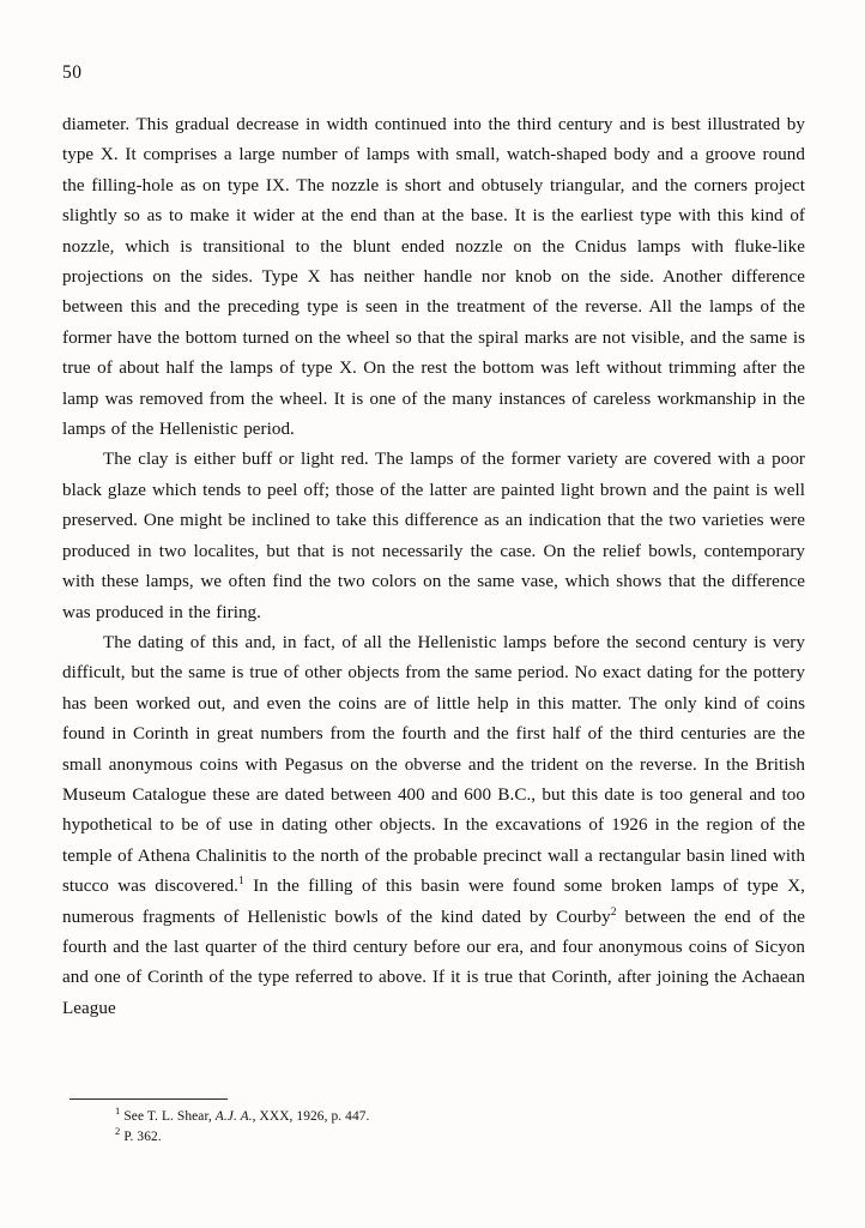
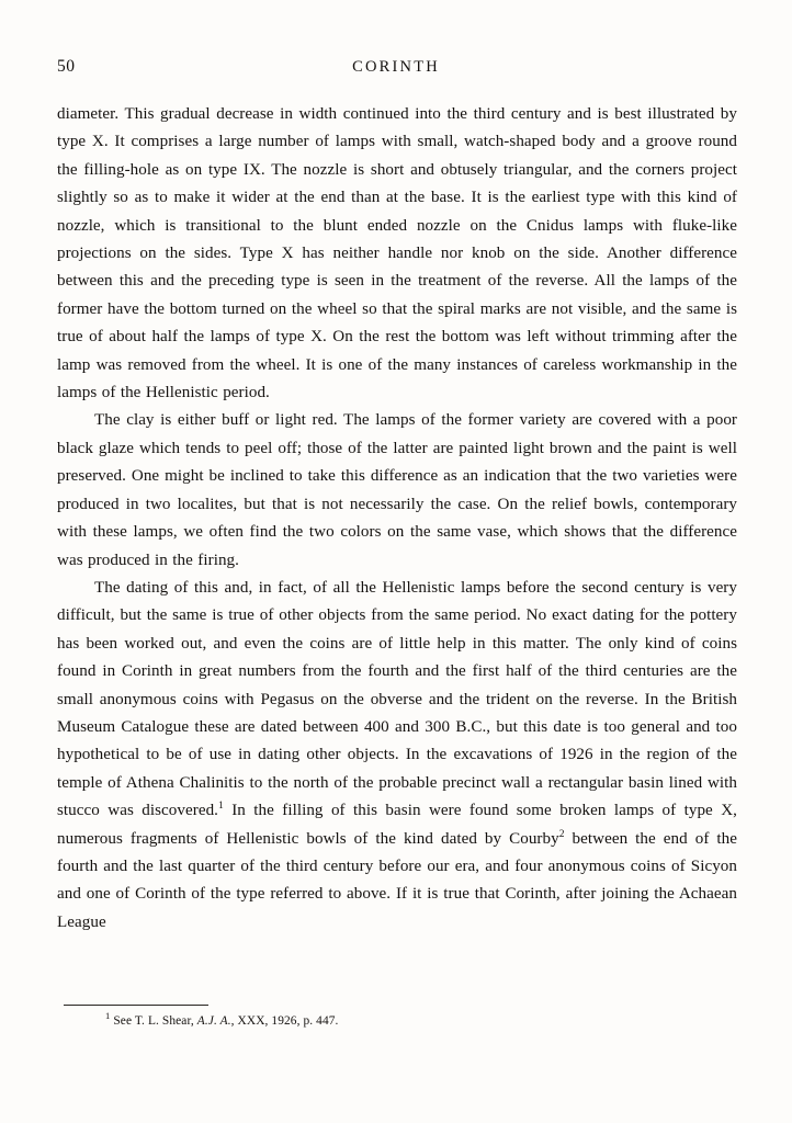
  50
+ CORINTH
  diameter. This gradual decrease in width continued into the third century and is best illustrated by type X. It comprises a large number of lamps with small, watch-shaped body and a groove round the filling-hole as on type IX. The nozzle is short and obtusely triangular, and the corners project slightly so as to make it wider at the end than at the base. It is the earliest type with this kind of nozzle, which is transitional to the blunt ended nozzle on the Cnidus lamps with fluke-like projections on the sides. Type X has neither handle nor knob on the side. Another difference between this and the preceding type is seen in the treatment of the reverse. All the lamps of the former have the bottom turned on the wheel so that the spiral marks are not visible, and the same is true of about half the lamps of type X. On the rest the bottom was left without trimming after the lamp was removed from the wheel. It is one of the many instances of careless workmanship in the lamps of the Hellenistic period.
  The clay is either buff or light red. The lamps of the former variety are covered with a poor black glaze which tends to peel off; those of the latter are painted light brown and the paint is well preserved. One might be inclined to take this difference as an indication that the two varieties were produced in two localites, but that is not necessarily the case. On the relief bowls, contemporary with these lamps, we often find the two colors on the same vase, which shows that the difference was produced in the firing.
- The dating of this and, in fact, of all the Hellenistic lamps before the second century is very difficult, but the same is true of other objects from the same period. No exact dating for the pottery has been worked out, and even the coins are of little help in this matter. The only kind of coins found in Corinth in great numbers from the fourth and the first half of the third centuries are the small anonymous coins with Pegasus on the obverse and the trident on the reverse. In the British Museum Catalogue these are dated between 400 and 600 B.C., but this date is too general and too hypothetical to be of use in dating other objects. In the excavations of 1926 in the region of the temple of Athena Chalinitis to the north of the probable precinct wall a rectangular basin lined with stucco was discovered.1 In the filling of this basin were found some broken lamps of type X, numerous fragments of Hellenistic bowls of the kind dated by Courby2 between the end of the fourth and the last quarter of the third century before our era, and four anonymous coins of Sicyon and one of Corinth of the type referred to above. If it is true that Corinth, after joining the Achaean League
+ The dating of this and, in fact, of all the Hellenistic lamps before the second century is very difficult, but the same is true of other objects from the same period. No exact dating for the pottery has been worked out, and even the coins are of little help in this matter. The only kind of coins found in Corinth in great numbers from the fourth and the first half of the third centuries are the small anonymous coins with Pegasus on the obverse and the trident on the reverse. In the British Museum Catalogue these are dated between 400 and 300 B.C., but this date is too general and too hypothetical to be of use in dating other objects. In the excavations of 1926 in the region of the temple of Athena Chalinitis to the north of the probable precinct wall a rectangular basin lined with stucco was discovered.1 In the filling of this basin were found some broken lamps of type X, numerous fragments of Hellenistic bowls of the kind dated by Courby2 between the end of the fourth and the last quarter of the third century before our era, and four anonymous coins of Sicyon and one of Corinth of the type referred to above. If it is true that Corinth, after joining the Achaean League
  1 See T. L. Shear, A.J. A., XXX, 1926, p. 447.
- 2 P. 362.
